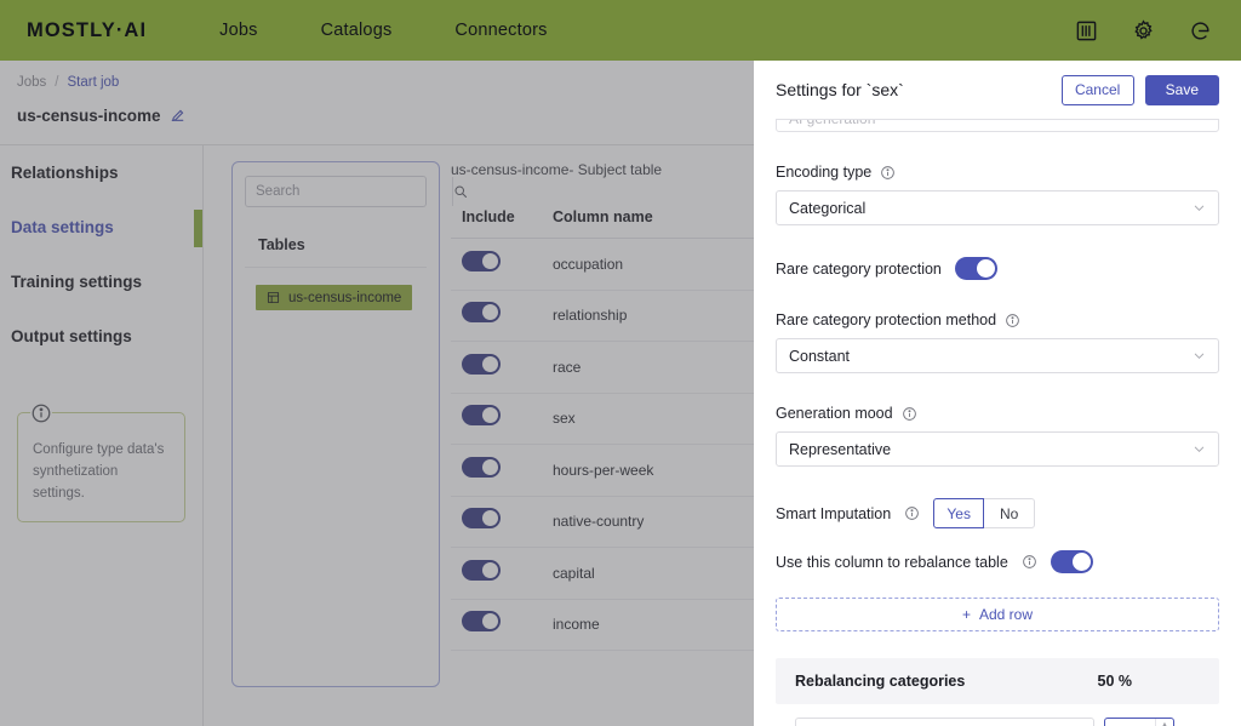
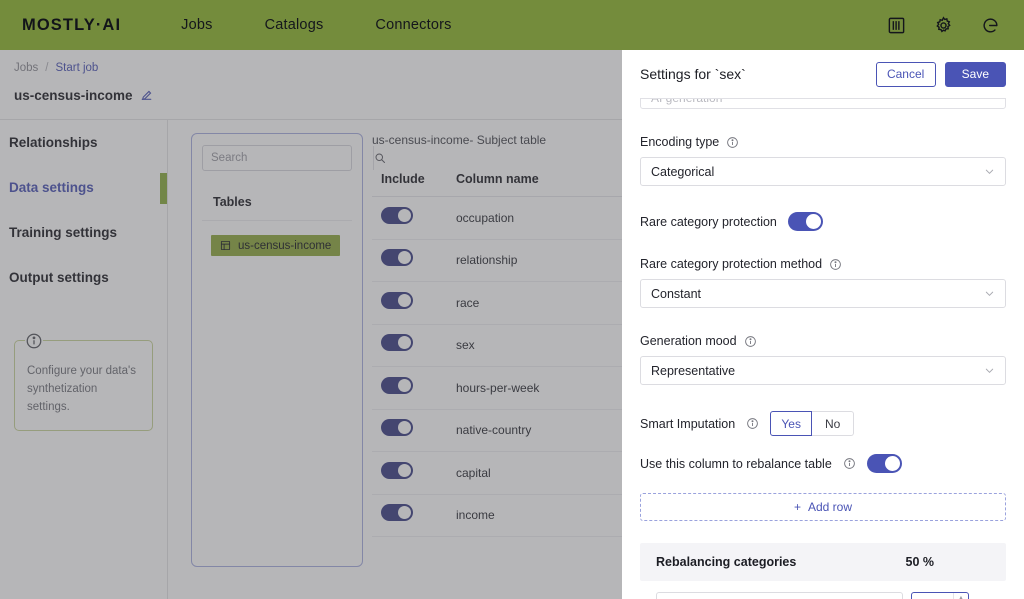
  MOSTLY·AI
  Jobs
  Catalogs
  Connectors
  Jobs
  /
  Start job
  us-census-income
  Relationships
  Data settings
  Training settings
  Output settings
- Configure type data's synthetization settings.
+ Configure your data's synthetization settings.
  Search
  Tables
  us-census-income
  us-census-income- Subject table
  Include
  Column name
  occupation
  relationship
  race
  sex
  hours-per-week
  native-country
  capital
  income
  Settings for `sex`
  Cancel
  Save
  Encoding type
  Categorical
  Rare category protection
  Rare category protection method
  Constant
  Generation mood
  Representative
  Smart Imputation
  Yes
  No
  Use this column to rebalance table
  +
  Add row
  Rebalancing categories
  50 %
